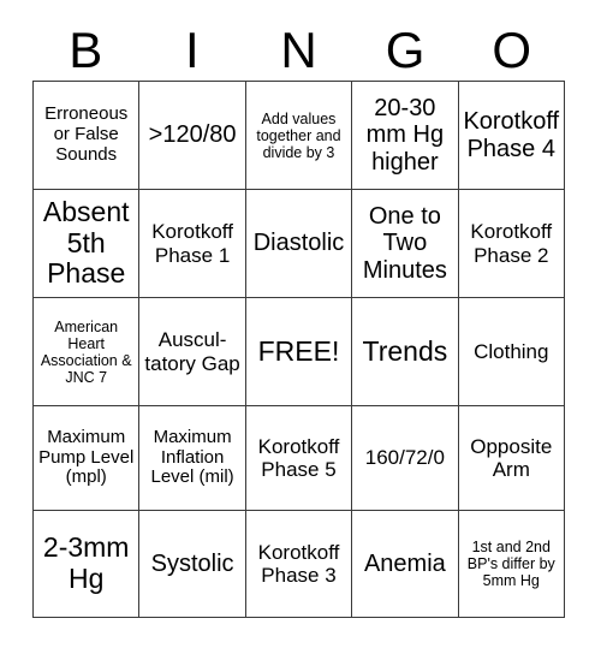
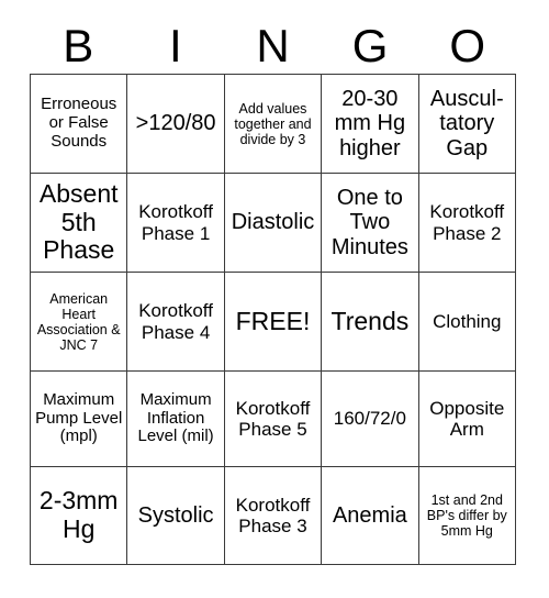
  B
  I
  N
  G
  O
- Erroneous or False Sounds	>120/80	Add values together and divide by 3	20-30 mm Hg higher	Korotkoff Phase 4
+ Erroneous or False Sounds	>120/80	Add values together and divide by 3	20-30 mm Hg higher	Auscul-tatory Gap
  Absent 5th Phase	Korotkoff Phase 1	Diastolic	One to Two Minutes	Korotkoff Phase 2
- American Heart Association & JNC 7	Auscul-tatory Gap	FREE!	Trends	Clothing
+ American Heart Association & JNC 7	Korotkoff Phase 4	FREE!	Trends	Clothing
  Maximum Pump Level (mpl)	Maximum Inflation Level (mil)	Korotkoff Phase 5	160/72/0	Opposite Arm
  2-3mm Hg	Systolic	Korotkoff Phase 3	Anemia	1st and 2nd BP's differ by 5mm Hg
